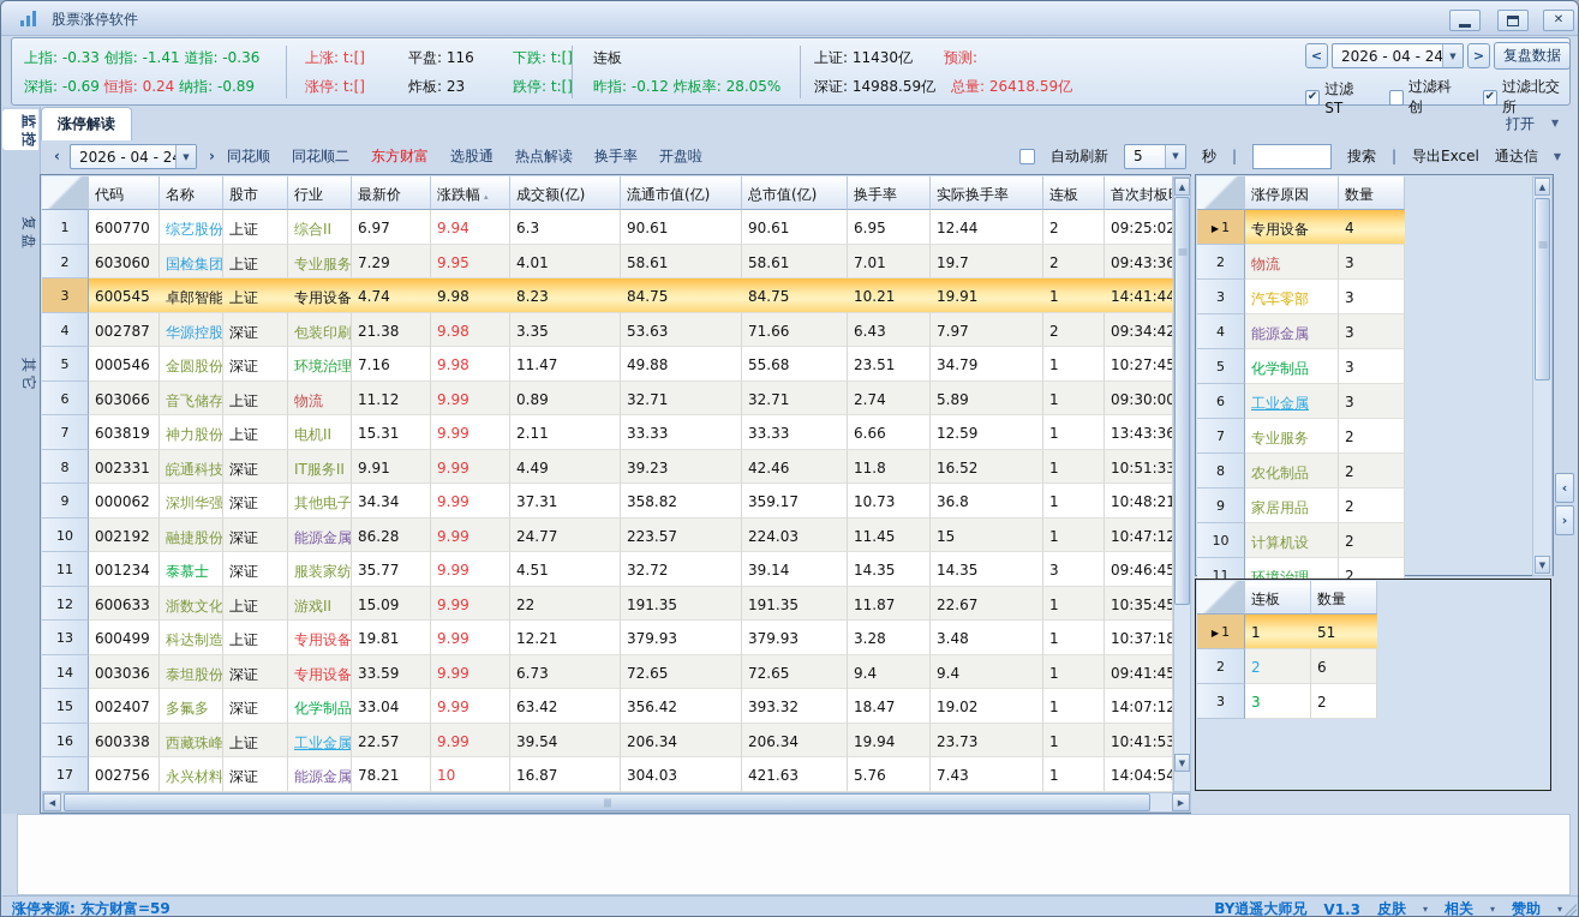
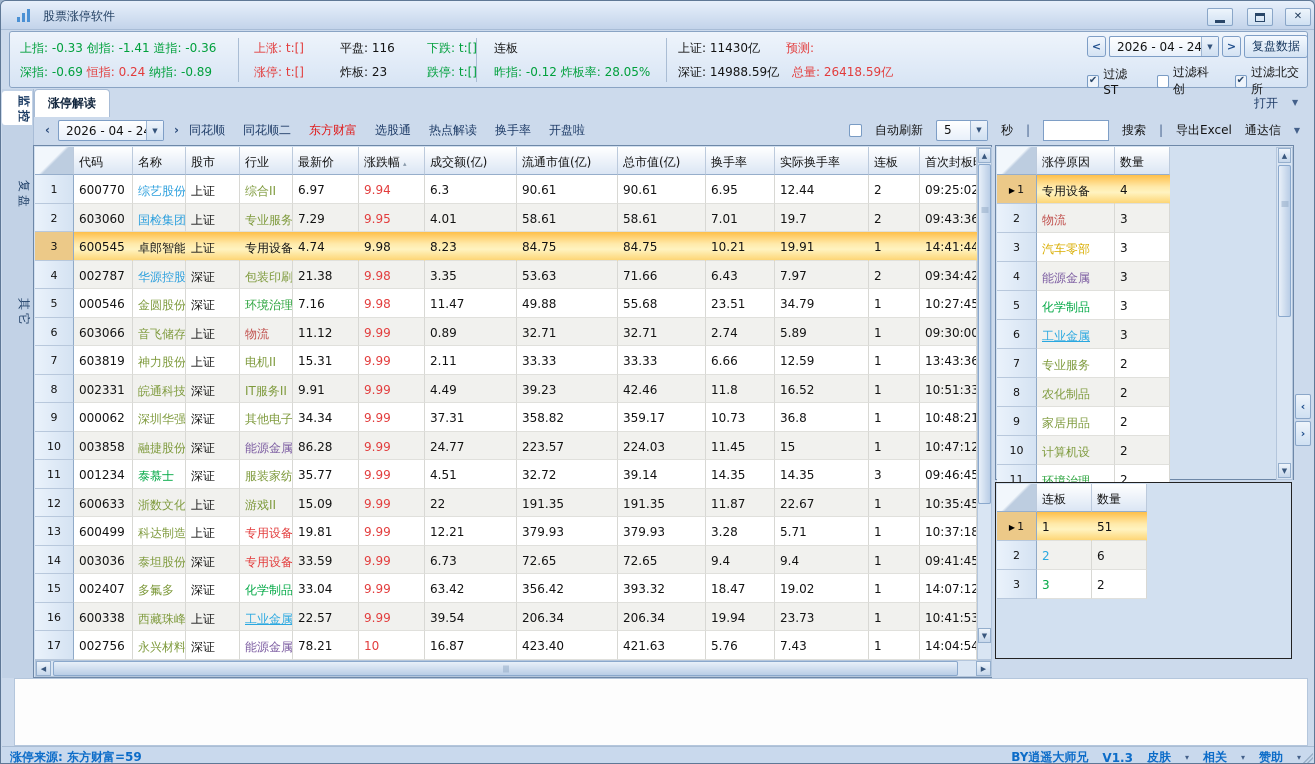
  股票涨停软件
  ✕
  上指: -0.33 创指: -1.41 道指: -0.36
  深指: -0.69 恒指: 0.24 纳指: -0.89
  上涨: t:[]
  平盘: 116
  下跌: t:[]
  涨停: t:[]
  炸板: 23
  跌停: t:[]
  连板
  昨指: -0.12 炸板率: 28.05%
  上证: 11430亿
  预测:
  深证: 14988.59亿
  总量: 26418.59亿
  <
  2026 - 04 - 24
  ▼
  >
  复盘数据
  ✔
  过滤ST
  过滤科创
  ✔
  过滤北交所
  涨停解读
  打开
  ▼
  ‹
  2026 - 04 - 2
  ▼
  ›
  同花顺
  同花顺二
  东方财富
  选股通
  热点解读
  换手率
  开盘啦
  自动刷新
  5
  ▼
  秒
  |
  搜索
  |
  导出Excel
  通达信
  ▼
  代码
  名称
  股市
  行业
  最新价
  涨跌幅 ▴
  成交额(亿)
  流通市值(亿)
  总市值(亿)
  换手率
  实际换手率
  连板
  首次封板
  1
  600770
  综艺股份
  上证
  综合II
  6.97
  9.94
  6.3
  90.61
  90.61
  6.95
  12.44
  2
  09:25:02
  2
  603060
  国检集团
  上证
  专业服务
  7.29
  9.95
  4.01
  58.61
  58.61
  7.01
  19.7
  2
  09:43:36
  3
  600545
  卓郎智能
  上证
  专用设备
  4.74
  9.98
  8.23
  84.75
  84.75
  10.21
  19.91
  1
  14:41:44
  4
  002787
  华源控股
  深证
  包装印刷
  21.38
  9.98
  3.35
  53.63
  71.66
  6.43
  7.97
  2
  09:34:42
  5
  000546
  金圆股份
  深证
  环境治理
  7.16
  9.98
  11.47
  49.88
  55.68
  23.51
  34.79
  1
  10:27:45
  6
  603066
  音飞储存
  上证
  物流
  11.12
  9.99
  0.89
  32.71
  32.71
  2.74
  5.89
  1
  09:30:00
  7
  603819
  神力股份
  上证
  电机II
  15.31
  9.99
  2.11
  33.33
  33.33
  6.66
  12.59
  1
  13:43:36
  8
  002331
  皖通科技
  深证
  IT服务II
  9.91
  9.99
  4.49
  39.23
  42.46
  11.8
  16.52
  1
  10:51:33
  9
  000062
  深圳华强
  深证
  其他电子
  34.34
  9.99
  37.31
  358.82
  359.17
  10.73
  36.8
  1
  10:48:21
  10
- 002192
+ 003858
  融捷股份
  深证
  能源金属
  86.28
  9.99
  24.77
  223.57
  224.03
  11.45
  15
  1
  10:47:12
  11
  001234
  泰慕士
  深证
  服装家纺
  35.77
  9.99
  4.51
  32.72
  39.14
  14.35
  14.35
  3
  09:46:45
  12
  600633
  浙数文化
  上证
  游戏II
  15.09
  9.99
  22
  191.35
  191.35
  11.87
  22.67
  1
  10:35:45
  13
  600499
  科达制造
  上证
  专用设备
  19.81
  9.99
  12.21
  379.93
  379.93
  3.28
- 3.48
+ 5.71
  1
  10:37:18
  14
  003036
  泰坦股份
  深证
  专用设备
  33.59
  9.99
  6.73
  72.65
  72.65
  9.4
  9.4
  1
  09:41:45
  15
  002407
  多氟多
  深证
  化学制品
  33.04
  9.99
  63.42
  356.42
  393.32
  18.47
  19.02
  1
  14:07:12
  16
  600338
  西藏珠峰
  上证
  工业金属
  22.57
  9.99
  39.54
  206.34
  206.34
  19.94
  23.73
  1
  10:41:53
  17
  002756
  永兴材料
  深证
  能源金属
  78.21
  10
  16.87
- 304.03
+ 423.40
  421.63
  5.76
  7.43
  1
  14:04:54
  ▲
  ▼
  ◀
  ▶
  涨停原因
  数量
  ▶ 1
  专用设备
  4
  2
  物流
  3
  3
  汽车零部
  3
  4
  能源金属
  3
  5
  化学制品
  3
  6
  工业金属
  3
  7
  专业服务
  2
  8
  农化制品
  2
  9
  家居用品
  2
  10
  计算机设
  2
  11
  环境治理
  2
  ▲
  ▼
  ‹
  ›
  连板
  数量
  ▶ 1
  1
  51
  2
  2
  6
  3
  3
  2
  涨停来源: 东方财富=59
  BY逍遥大师兄
  V1.3
  皮肤
  ▾
  相关
  ▾
  赞助
  ▾
